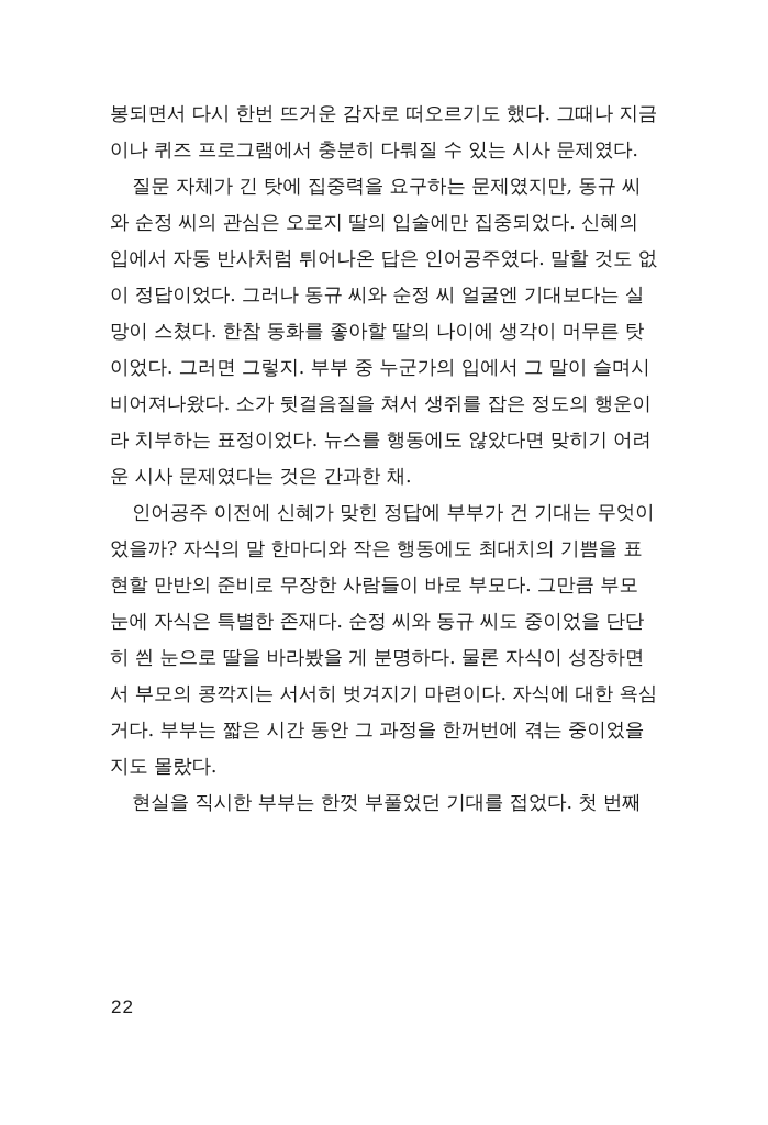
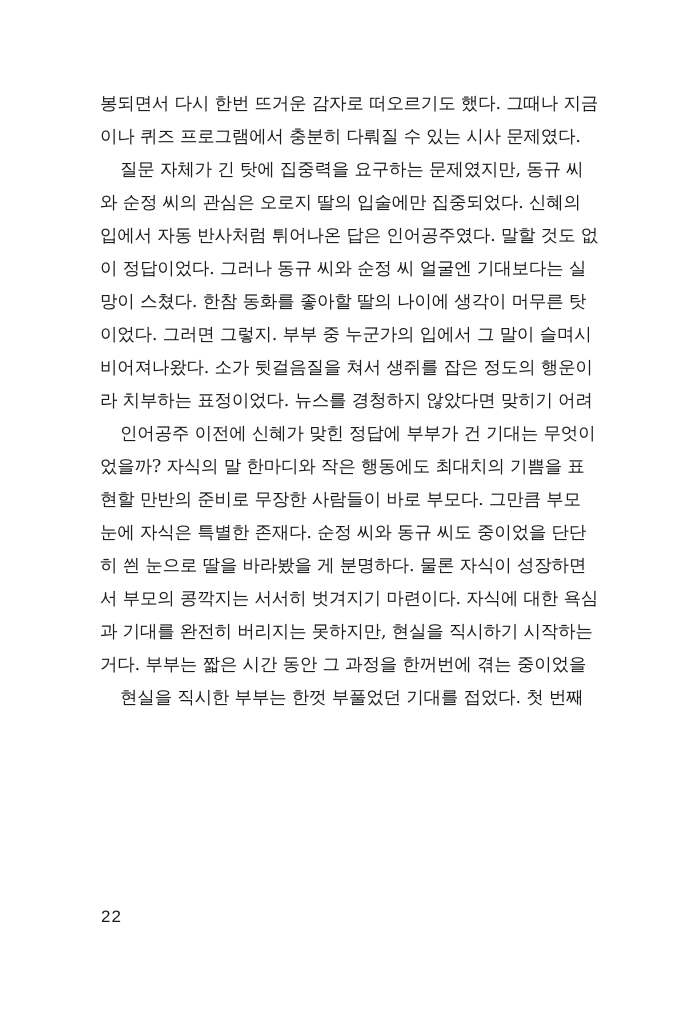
  봉되면서 다시 한번 뜨거운 감자로 떠오르기도 했다. 그때나 지금
  이나 퀴즈 프로그램에서 충분히 다뤄질 수 있는 시사 문제였다.
  질문 자체가 긴 탓에 집중력을 요구하는 문제였지만, 동규 씨
  와 순정 씨의 관심은 오로지 딸의 입술에만 집중되었다. 신혜의
  입에서 자동 반사처럼 튀어나온 답은 인어공주였다. 말할 것도 없
  이 정답이었다. 그러나 동규 씨와 순정 씨 얼굴엔 기대보다는 실
  망이 스쳤다. 한참 동화를 좋아할 딸의 나이에 생각이 머무른 탓
  이었다. 그러면 그렇지. 부부 중 누군가의 입에서 그 말이 슬며시
  비어져나왔다. 소가 뒷걸음질을 쳐서 생쥐를 잡은 정도의 행운이
- 라 치부하는 표정이었다. 뉴스를 행동에도 않았다면 맞히기 어려
+ 라 치부하는 표정이었다. 뉴스를 경청하지 않았다면 맞히기 어려
- 운 시사 문제였다는 것은 간과한 채.
  인어공주 이전에 신혜가 맞힌 정답에 부부가 건 기대는 무엇이
  었을까? 자식의 말 한마디와 작은 행동에도 최대치의 기쁨을 표
  현할 만반의 준비로 무장한 사람들이 바로 부모다. 그만큼 부모
  눈에 자식은 특별한 존재다. 순정 씨와 동규 씨도 중이었을 단단
  히 씐 눈으로 딸을 바라봤을 게 분명하다. 물론 자식이 성장하면
  서 부모의 콩깍지는 서서히 벗겨지기 마련이다. 자식에 대한 욕심
+ 과 기대를 완전히 버리지는 못하지만, 현실을 직시하기 시작하는
  거다. 부부는 짧은 시간 동안 그 과정을 한꺼번에 겪는 중이었을
- 지도 몰랐다.
  현실을 직시한 부부는 한껏 부풀었던 기대를 접었다. 첫 번째
  22
